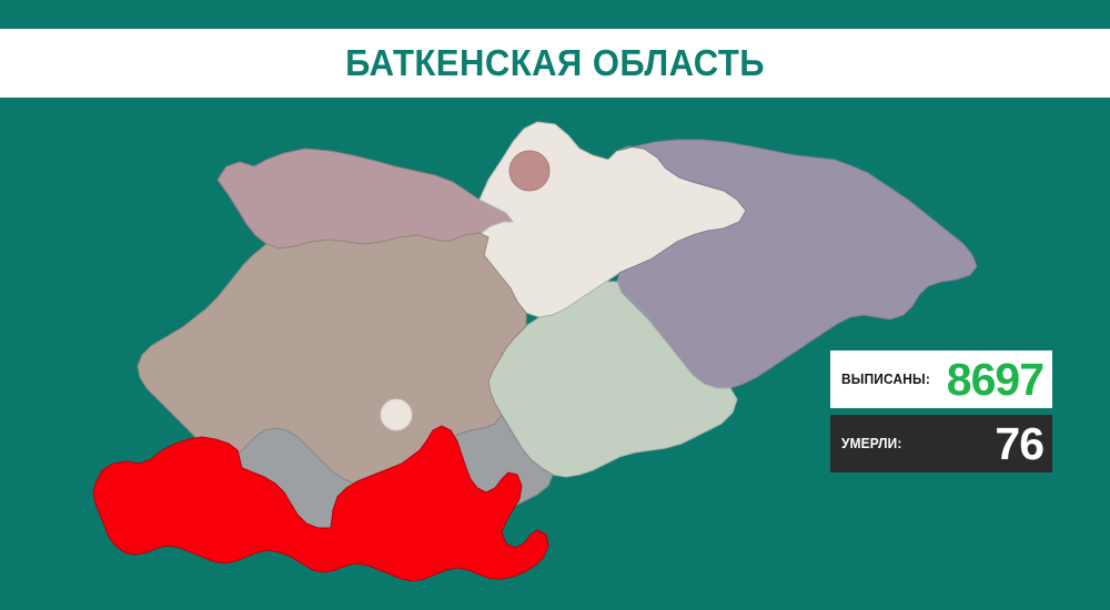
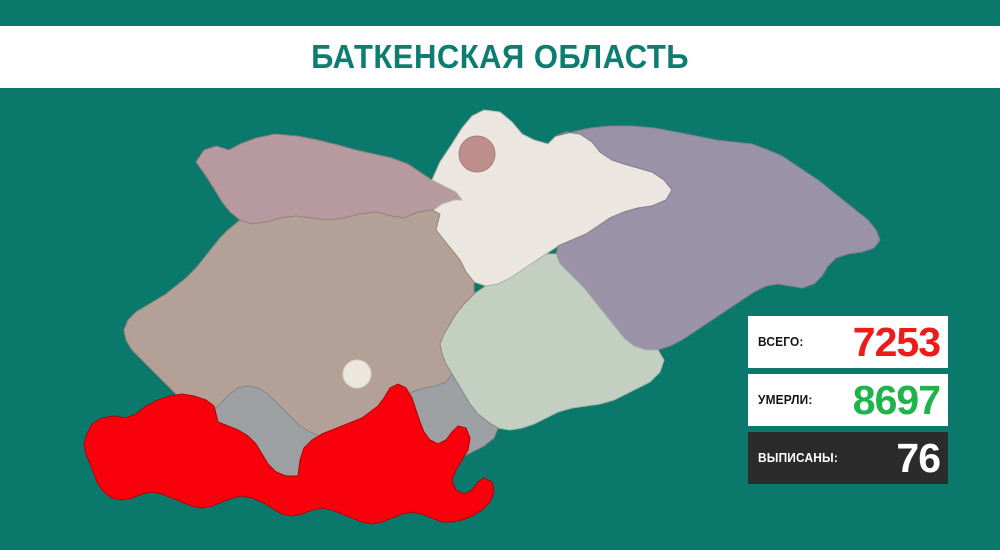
  БАТКЕНСКАЯ ОБЛАСТЬ
+ ВСЕГО:
+ 7253
- ВЫПИСАНЫ:
+ УМЕРЛИ:
  8697
- УМЕРЛИ:
+ ВЫПИСАНЫ:
  76
